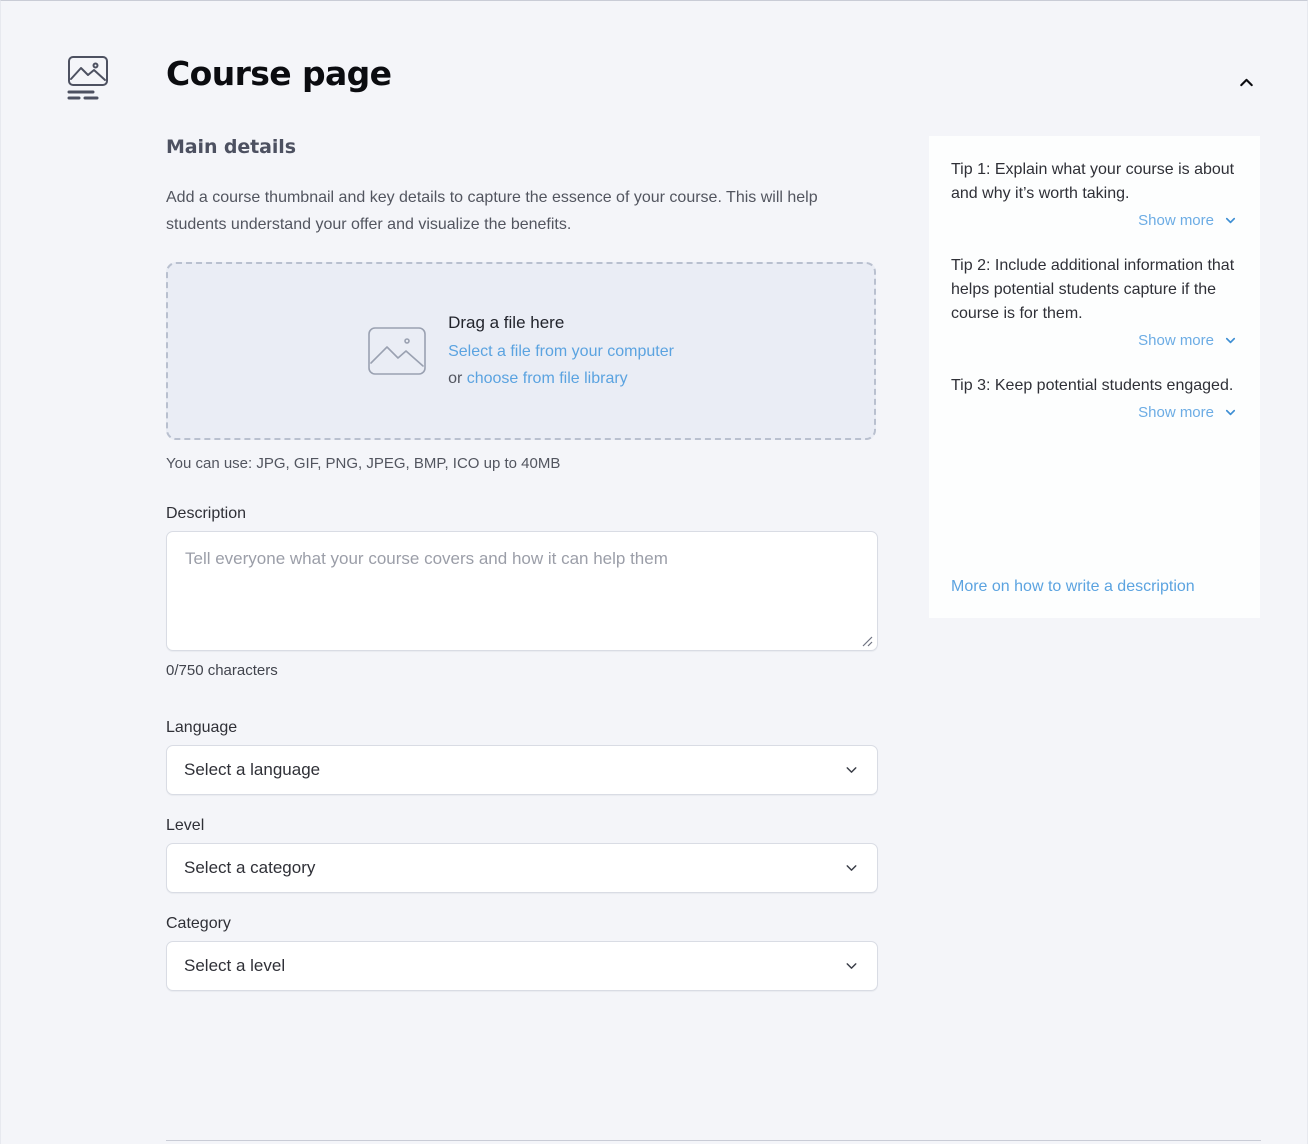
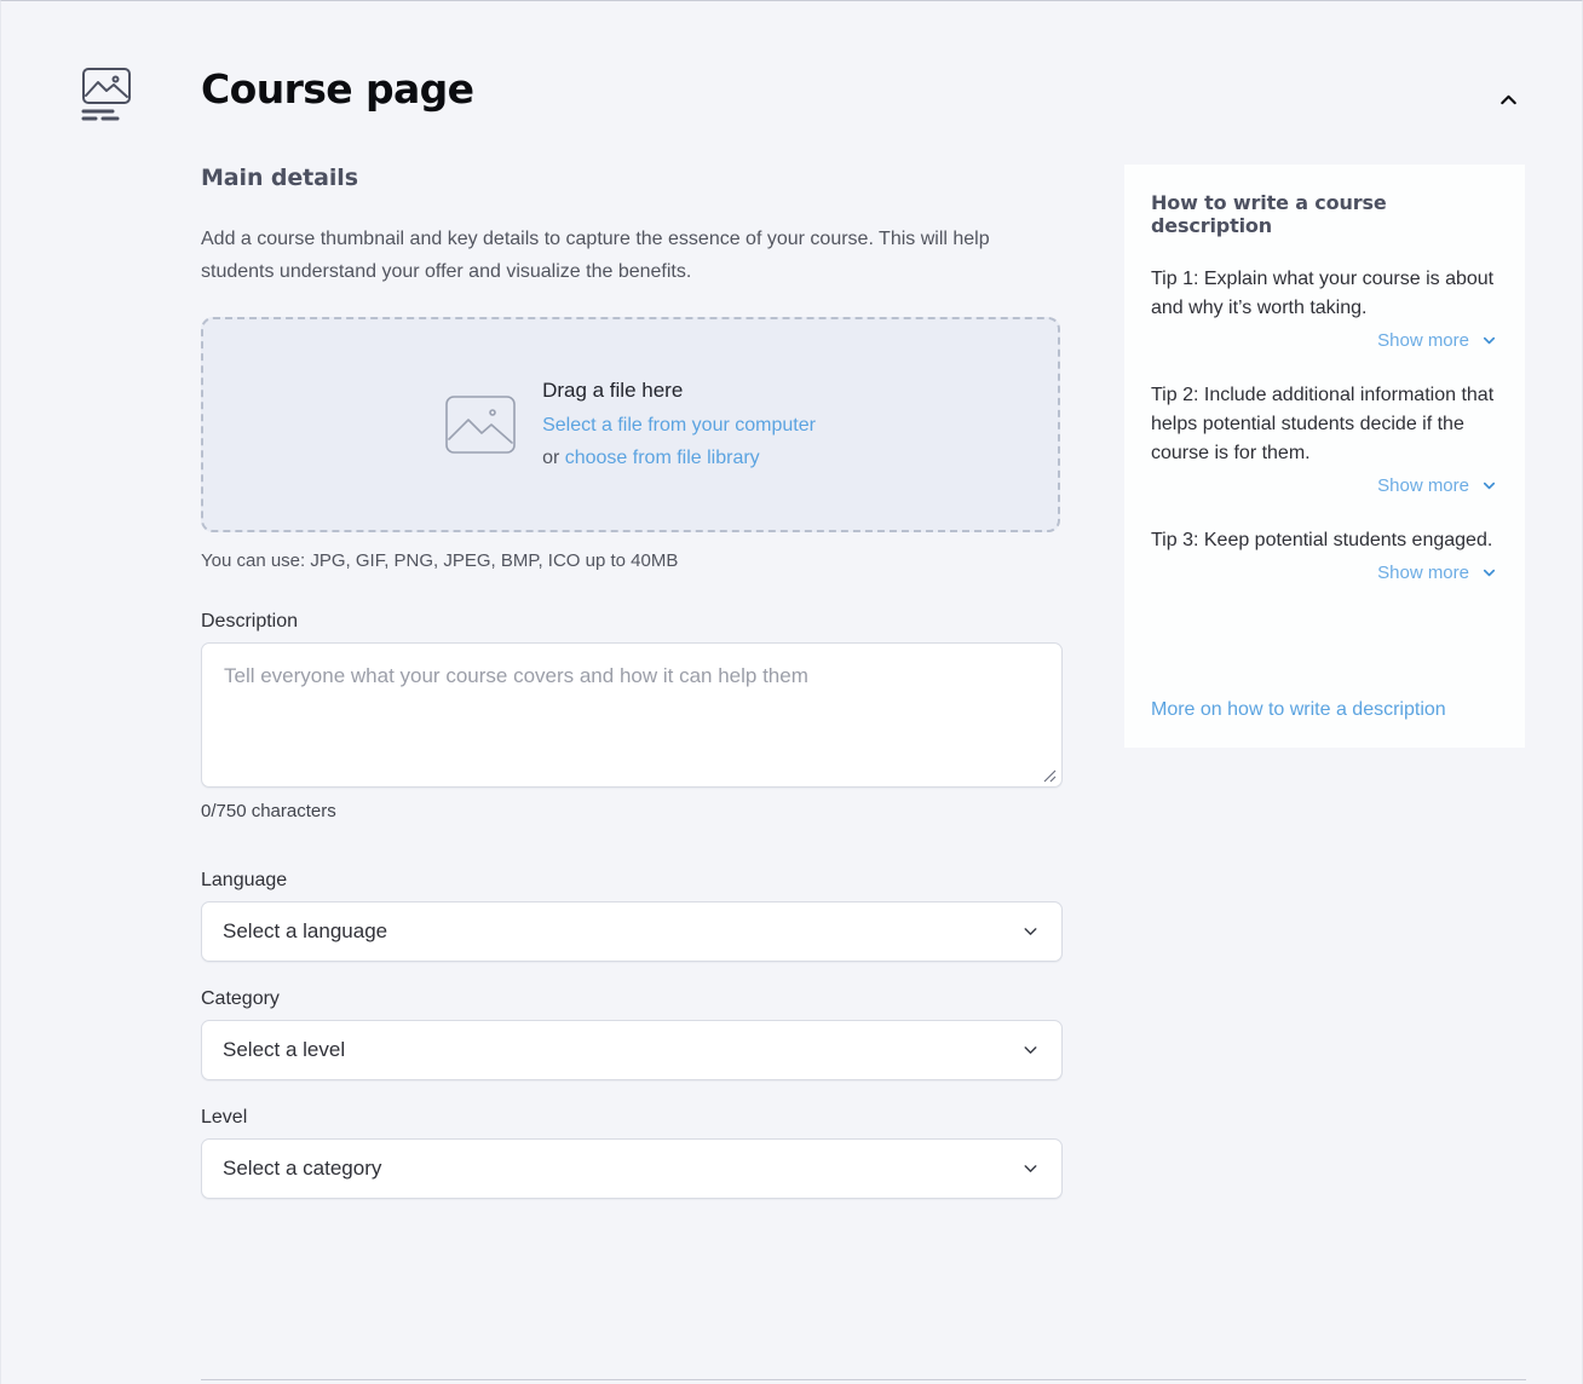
  Course page
  Main details
  Add a course thumbnail and key details to capture the essence of your course. This will help students understand your offer and visualize the benefits.
  Drag a file here
  Select a file from your computer
  or choose from file library
  You can use: JPG, GIF, PNG, JPEG, BMP, ICO up to 40MB
  Description
  Tell everyone what your course covers and how it can help them
  0/750 characters
  Language
  Select a language
- Level
+ Category
- Select a category
+ Select a level
- Category
+ Level
- Select a level
+ Select a category
+ How to write a course description
  Tip 1: Explain what your course is about and why it’s worth taking.
  Show more
- Tip 2: Include additional information that helps potential students capture if the course is for them.
+ Tip 2: Include additional information that helps potential students decide if the course is for them.
  Show more
  Tip 3: Keep potential students engaged.
  Show more
  More on how to write a description
